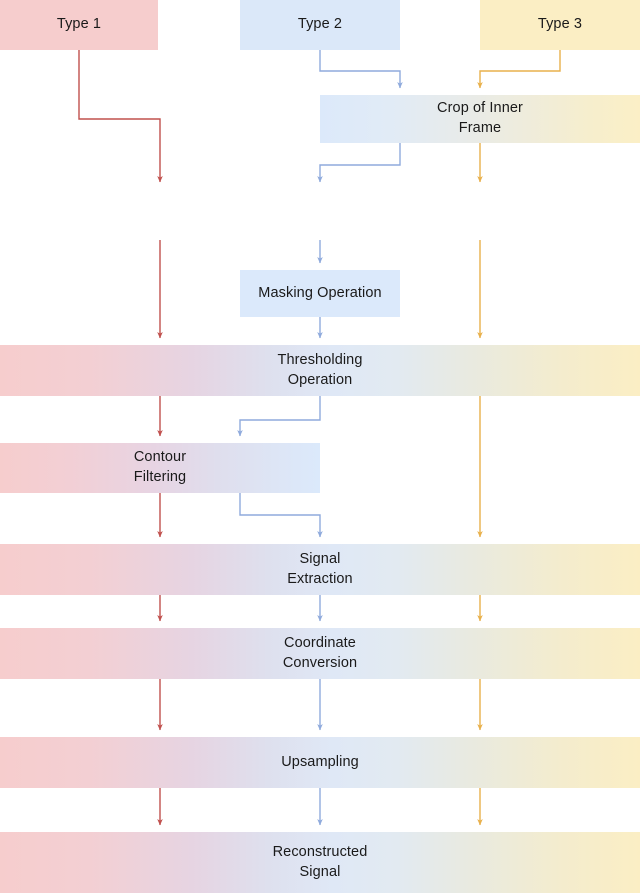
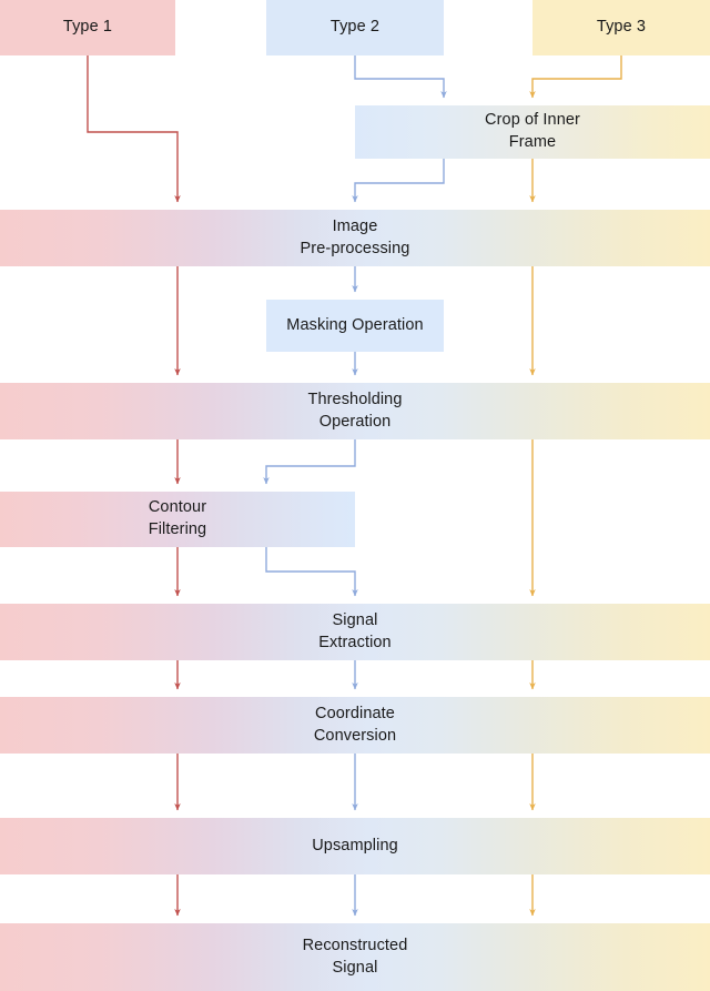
  Type 1
  Type 2
  Type 3
  Crop of Inner
  Frame
+ Image
+ Pre-processing
  Masking Operation
  Thresholding
  Operation
  Contour
  Filtering
  Signal
  Extraction
  Coordinate
  Conversion
  Upsampling
  Reconstructed
  Signal
